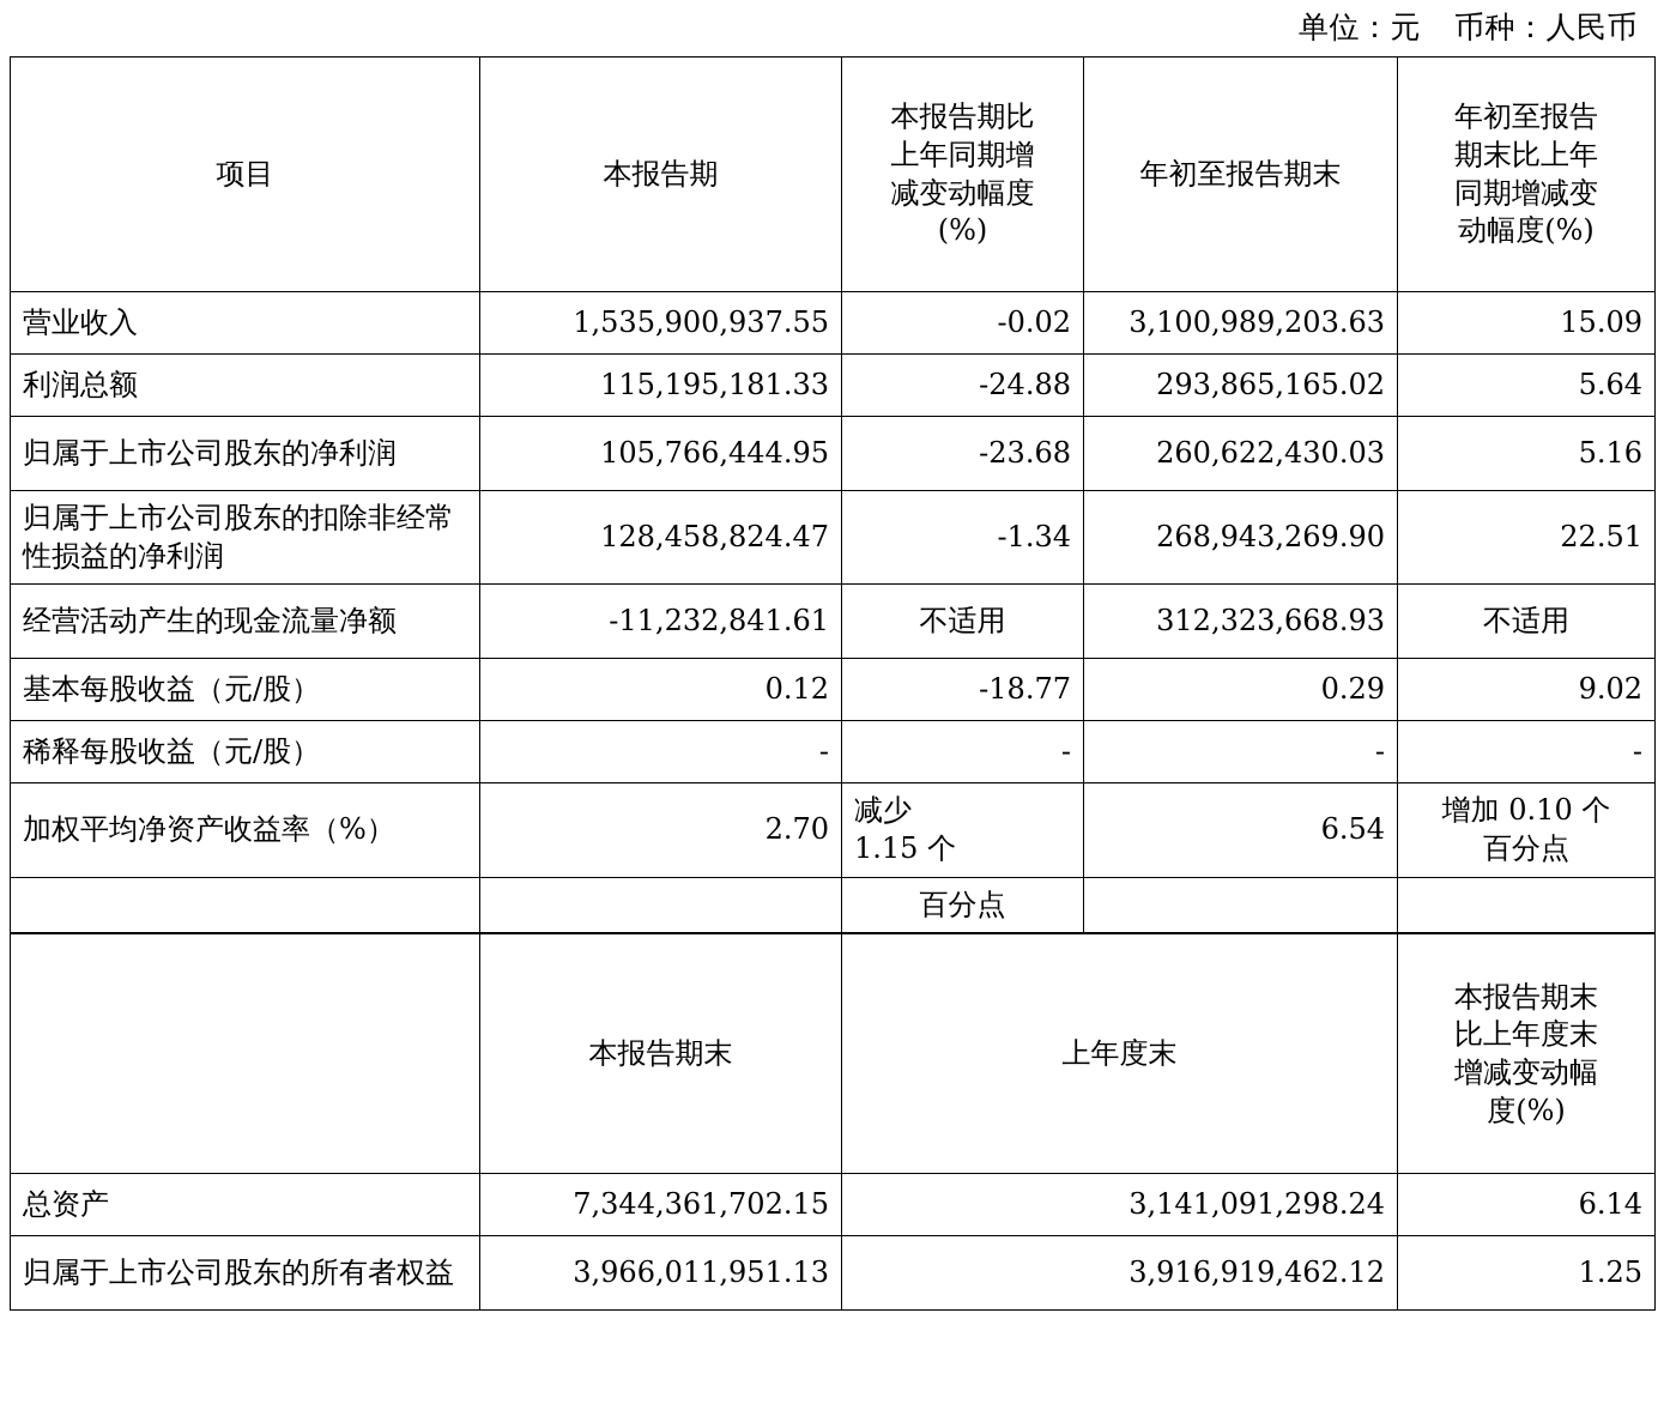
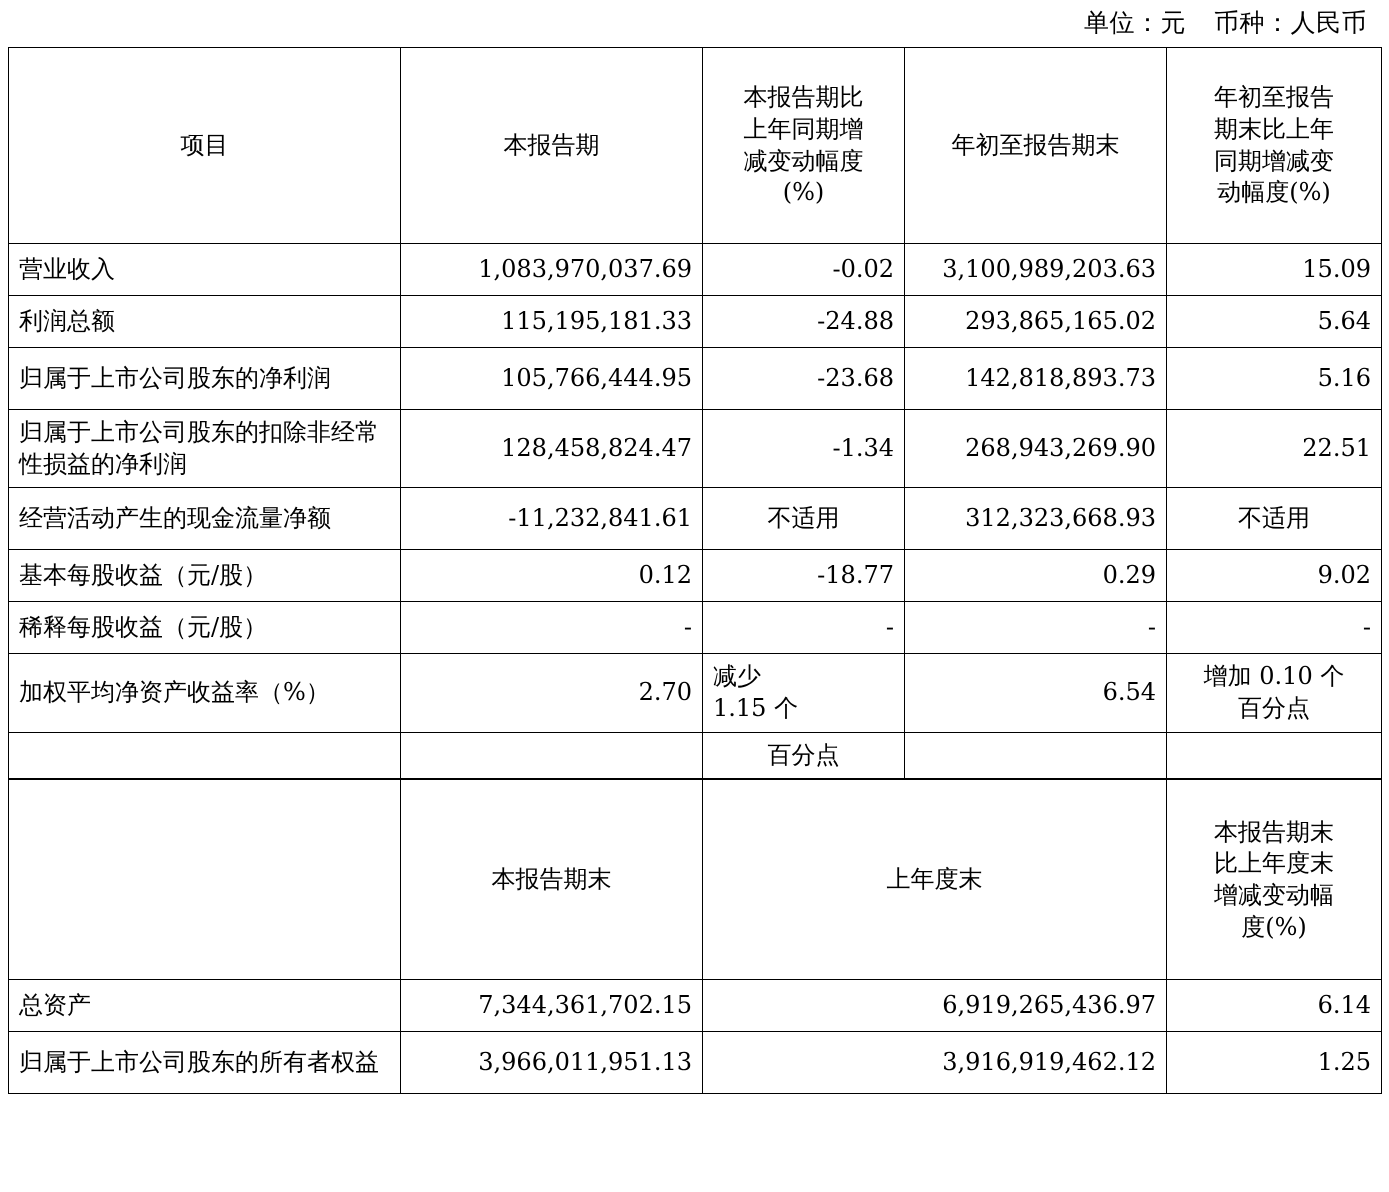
  单位：元 币种：人民币
  项目	本报告期	本报告期比 上年同期增 减变动幅度 (%)	年初至报告期末	年初至报告 期末比上年 同期增减变 动幅度(%)
- 营业收入	1,535,900,937.55	-0.02	3,100,989,203.63	15.09
+ 营业收入	1,083,970,037.69	-0.02	3,100,989,203.63	15.09
  利润总额	115,195,181.33	-24.88	293,865,165.02	5.64
- 归属于上市公司股东的净利润	105,766,444.95	-23.68	260,622,430.03	5.16
+ 归属于上市公司股东的净利润	105,766,444.95	-23.68	142,818,893.73	5.16
  归属于上市公司股东的扣除非经常性损益的净利润	128,458,824.47	-1.34	268,943,269.90	22.51
  经营活动产生的现金流量净额	-11,232,841.61	不适用	312,323,668.93	不适用
  基本每股收益（元/股）	0.12	-18.77	0.29	9.02
  稀释每股收益（元/股）	-	-	-	-
  加权平均净资产收益率（%）	2.70	减少 1.15 个	6.54	增加 0.10 个 百分点
  		百分点
  	本报告期末	上年度末	本报告期末 比上年度末 增减变动幅 度(%)
- 总资产	7,344,361,702.15	3,141,091,298.24	6.14
+ 总资产	7,344,361,702.15	6,919,265,436.97	6.14
  归属于上市公司股东的所有者权益	3,966,011,951.13	3,916,919,462.12	1.25
